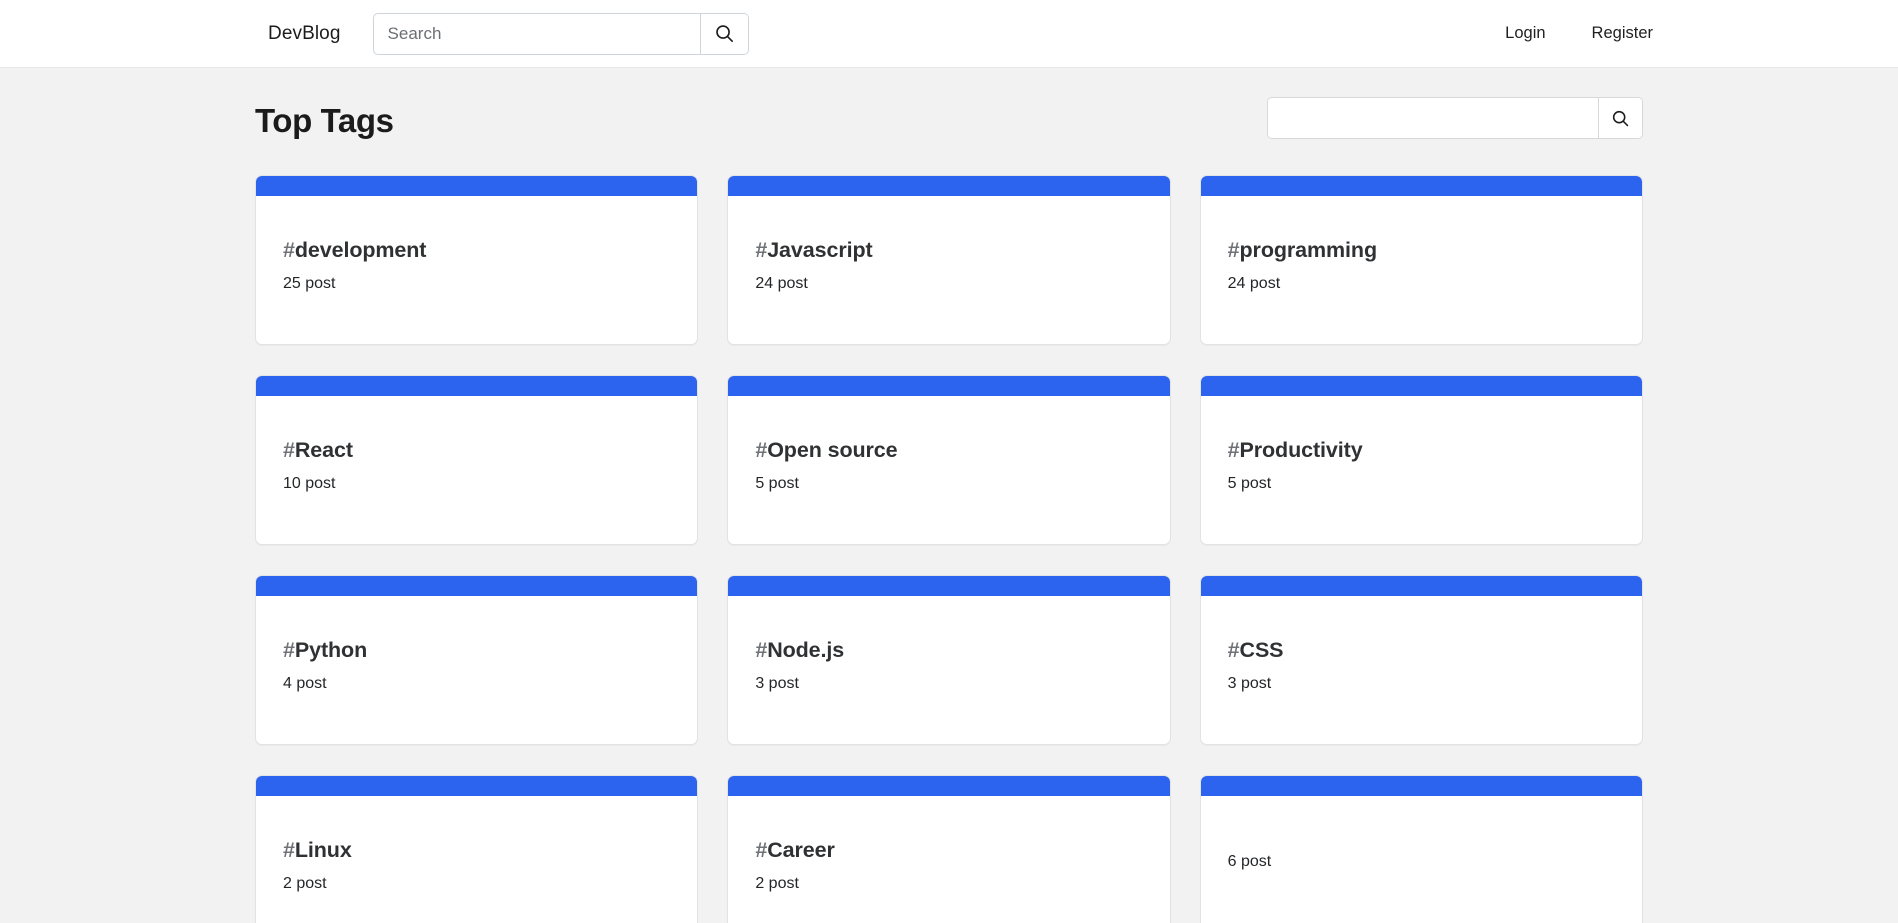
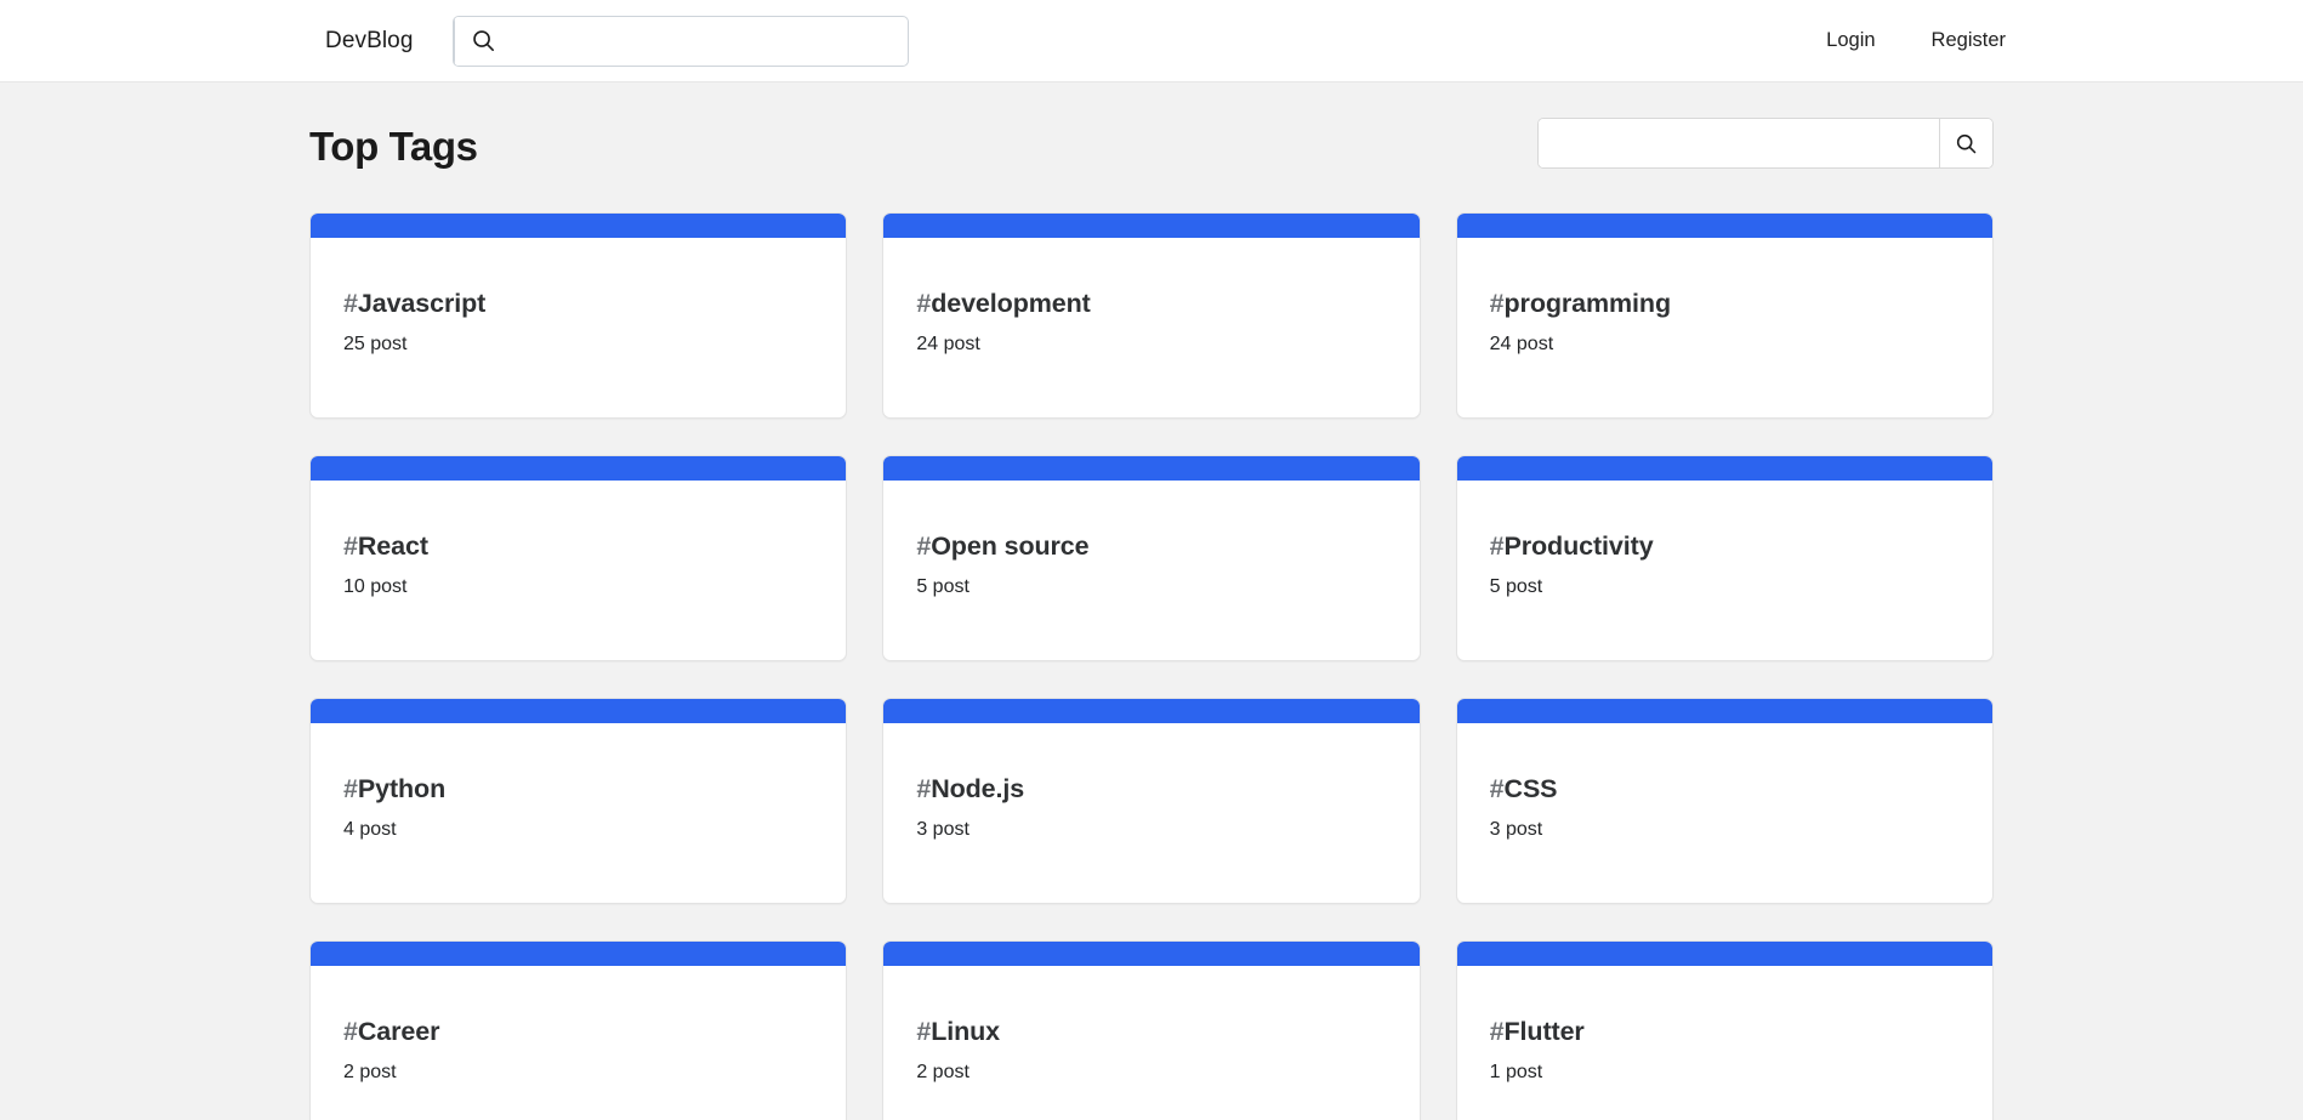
  DevBlog
- Search
  Login
  Register
  Top Tags
- #development
+ #Javascript
  25 post
- #Javascript
+ #development
  24 post
  #programming
  24 post
  #React
  10 post
  #Open source
  5 post
  #Productivity
  5 post
  #Python
  4 post
  #Node.js
  3 post
  #CSS
  3 post
- #Linux
+ #Career
  2 post
- #Career
+ #Linux
  2 post
+ #Flutter
- 6 post
+ 1 post
